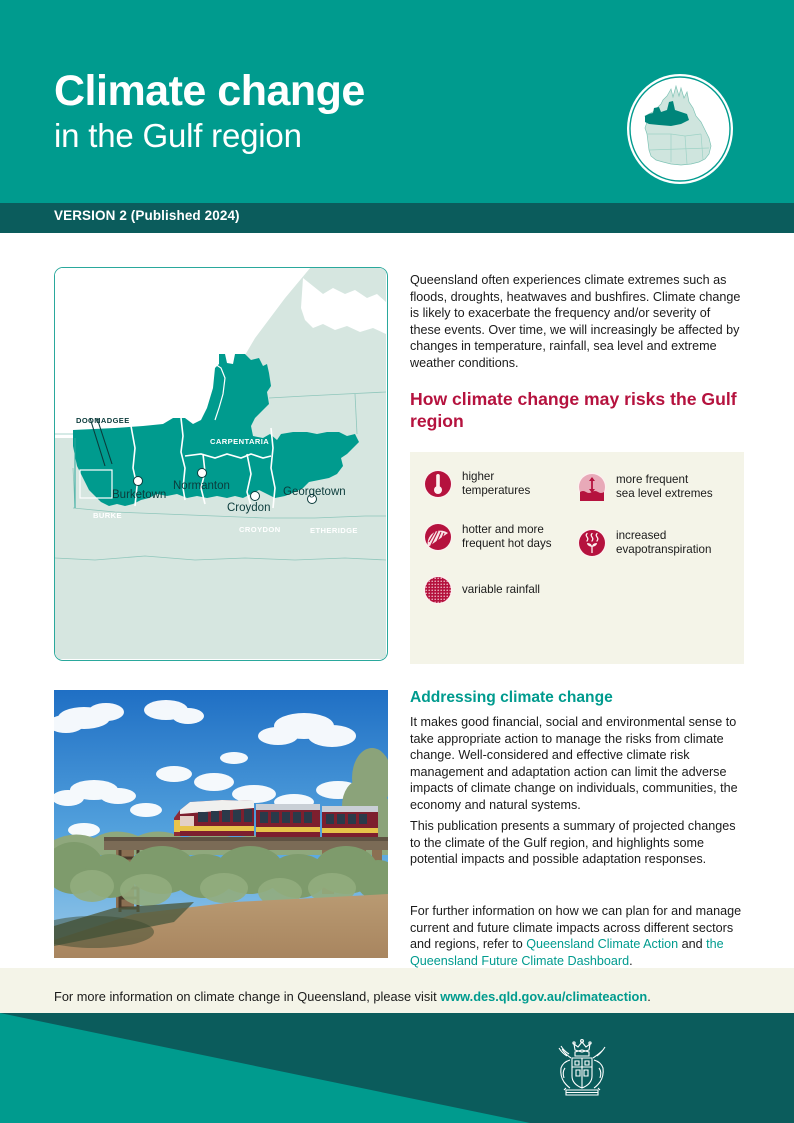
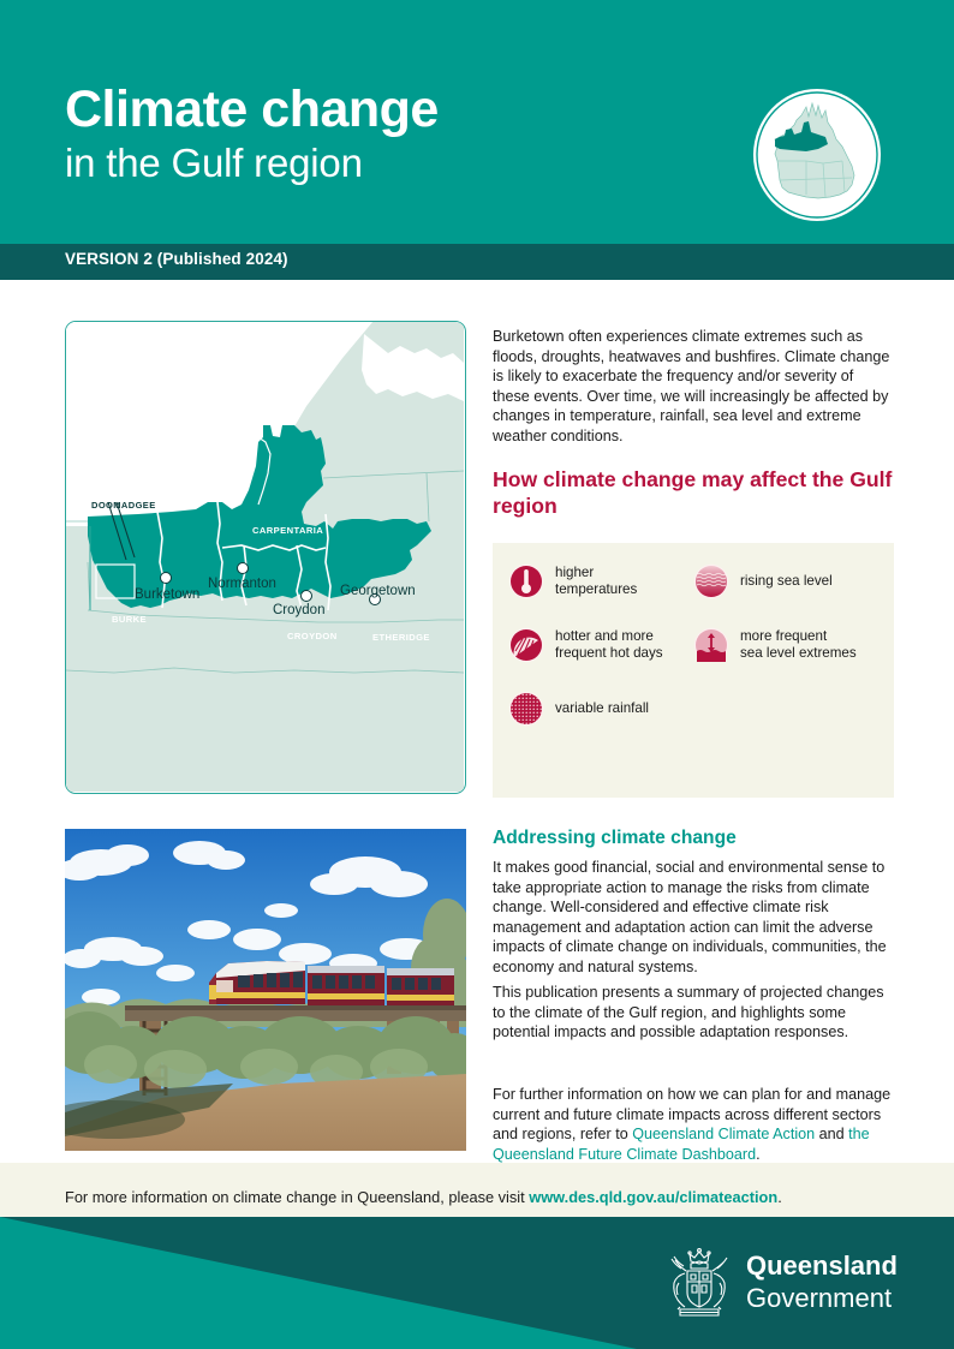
  Climate change
  in the Gulf region
  VERSION 2 (Published 2024)
  DOOMADGEE
  Burketown
  Normanton
  Croydon
  Georgetown
  CARPENTARIA
  BURKE
  CROYDON
  ETHERIDGE
- Queensland often experiences climate extremes such as floods, droughts, heatwaves and bushfires. Climate change is likely to exacerbate the frequency and/or severity of these events. Over time, we will increasingly be affected by changes in temperature, rainfall, sea level and extreme weather conditions.
+ Burketown often experiences climate extremes such as floods, droughts, heatwaves and bushfires. Climate change is likely to exacerbate the frequency and/or severity of these events. Over time, we will increasingly be affected by changes in temperature, rainfall, sea level and extreme weather conditions.
- How climate change may risks the Gulf region
+ How climate change may affect the Gulf region
  higher
  temperatures
  hotter and more
  frequent hot days
  variable rainfall
+ rising sea level
  more frequent
  sea level extremes
- increased
- evapotranspiration
  Addressing climate change
  It makes good financial, social and environmental sense to take appropriate action to manage the risks from climate change. Well-considered and effective climate risk management and adaptation action can limit the adverse impacts of climate change on individuals, communities, the economy and natural systems.
  This publication presents a summary of projected changes to the climate of the Gulf region, and highlights some potential impacts and possible adaptation responses.
  For further information on how we can plan for and manage current and future climate impacts across different sectors and regions, refer to Queensland Climate Action and the Queensland Future Climate Dashboard.
  For more information on climate change in Queensland, please visit www.des.qld.gov.au/climateaction.
+ Queensland
+ Government
